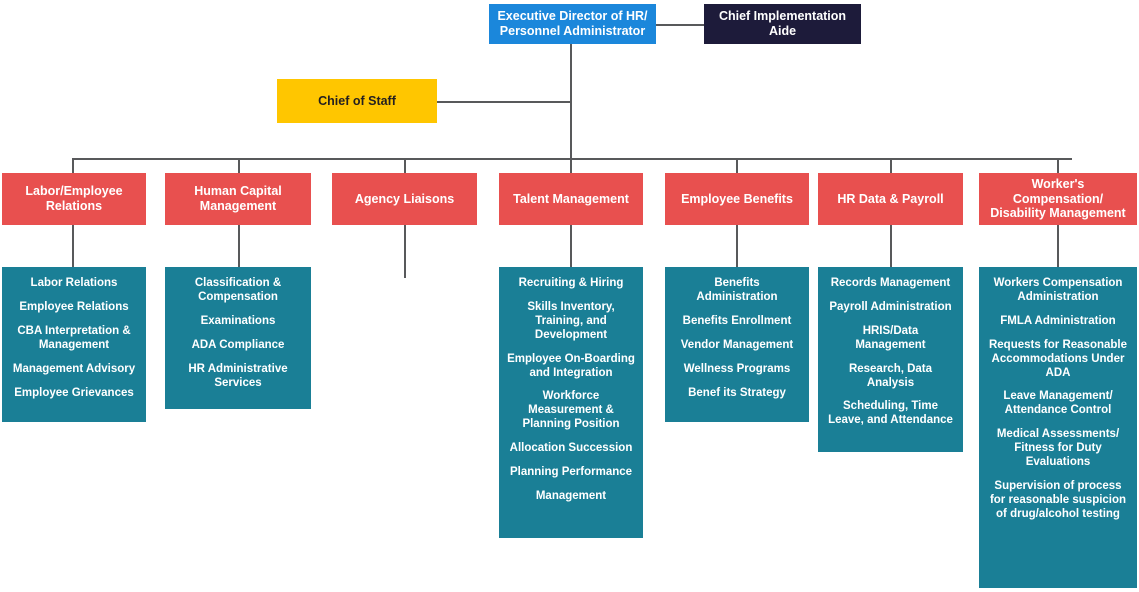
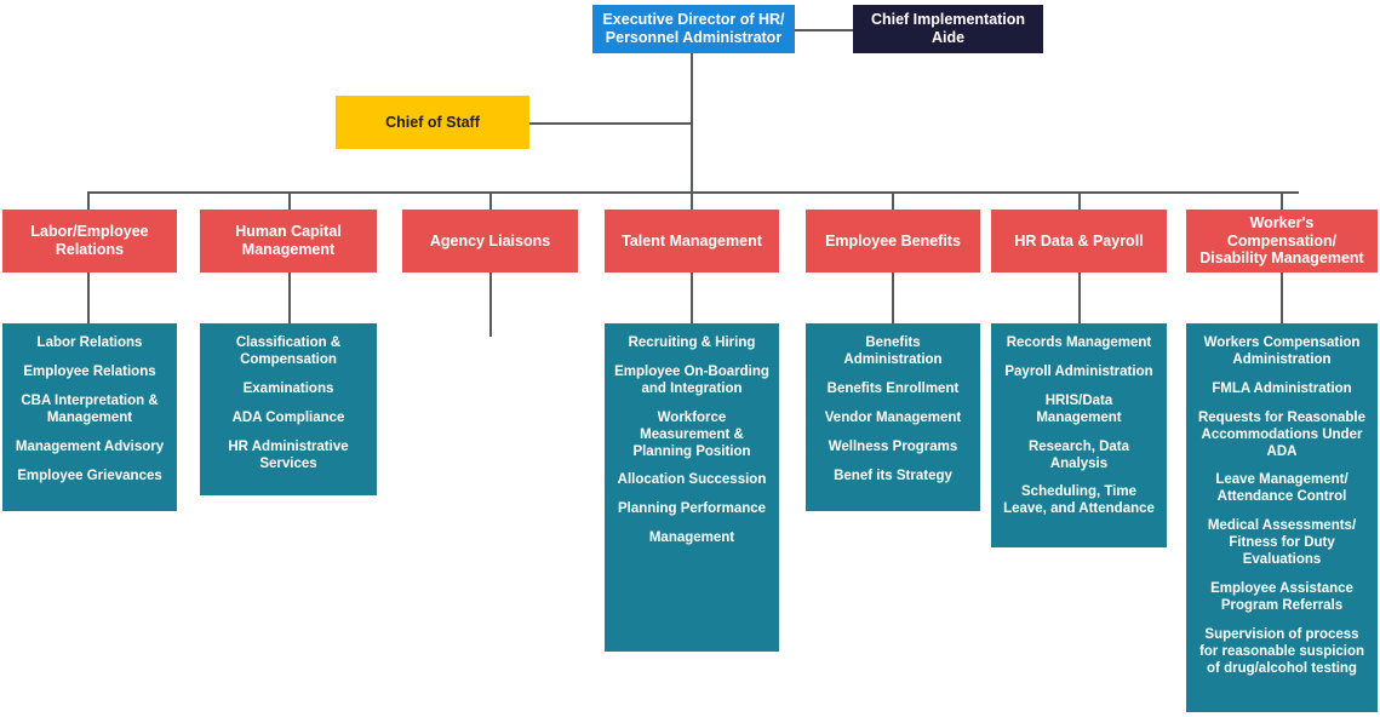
  Executive Director of HR/
  Personnel Administrator
  Chief Implementation Aide
  Chief of Staff
  Labor/Employee
  Relations
  Human Capital
  Management
  Agency Liaisons
  Talent Management
  Employee Benefits
  HR Data & Payroll
  Worker's Compensation/
  Disability Management
  Labor Relations
  Employee Relations
  CBA Interpretation &
  Management
  Management Advisory
  Employee Grievances
  Classification &
  Compensation
  Examinations
  ADA Compliance
  HR Administrative
  Services
  Recruiting & Hiring
- Skills Inventory,
- Training, and
- Development
  Employee On-Boarding
  and Integration
  Workforce
  Measurement &
  Planning Position
  Allocation Succession
  Planning Performance
  Management
  Benefits
  Administration
  Benefits Enrollment
  Vendor Management
  Wellness Programs
  Benef its Strategy
  Records Management
  Payroll Administration
  HRIS/Data
  Management
  Research, Data
  Analysis
  Scheduling, Time
  Leave, and Attendance
  Workers Compensation
  Administration
  FMLA Administration
  Requests for Reasonable
  Accommodations Under
  ADA
  Leave Management/
  Attendance Control
  Medical Assessments/
  Fitness for Duty
  Evaluations
+ Employee Assistance
+ Program Referrals
  Supervision of process
  for reasonable suspicion
  of drug/alcohol testing
